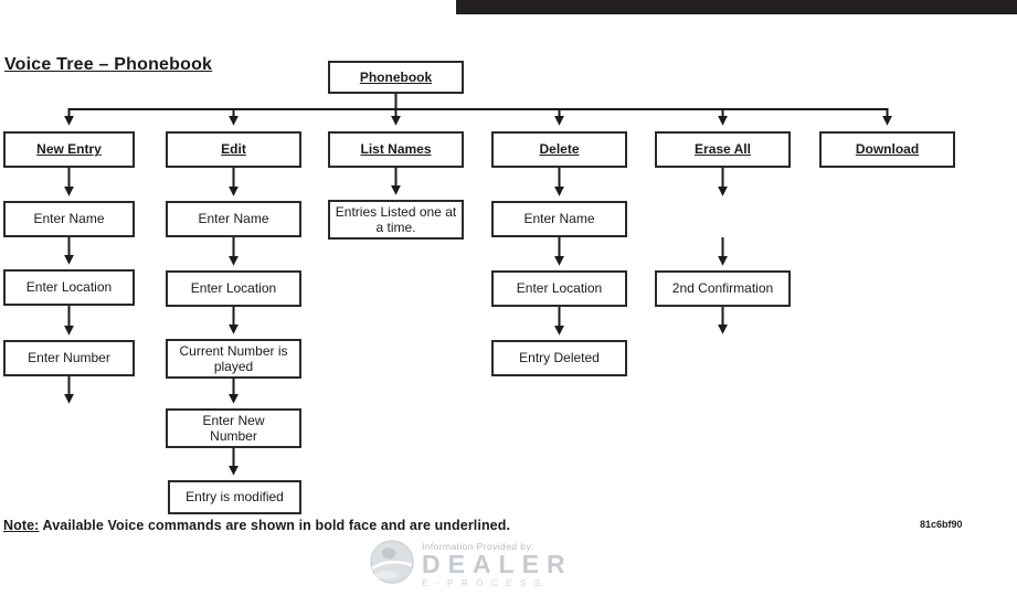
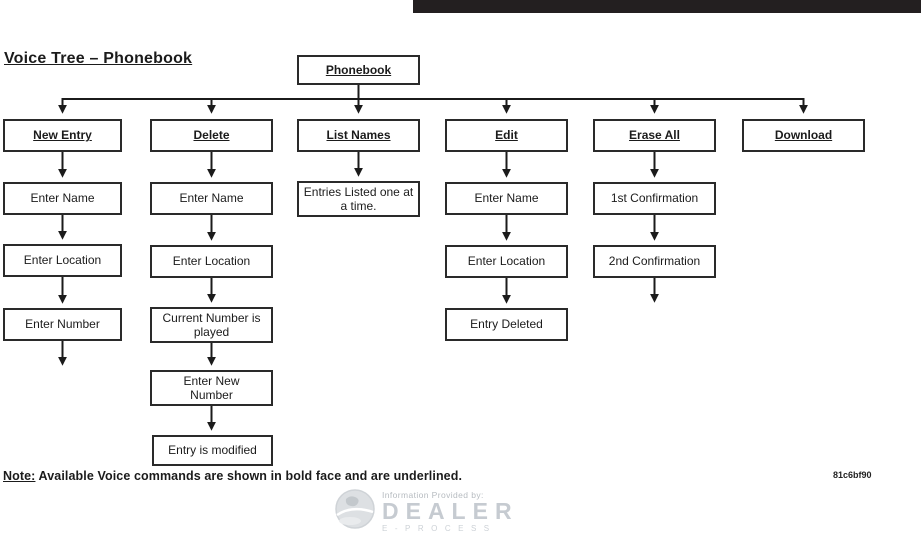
  Voice Tree – Phonebook
  Phonebook
  New Entry
- Edit
+ Delete
  List Names
- Delete
+ Edit
  Erase All
  Download
  Enter Name
  Enter Location
  Enter Number
  Enter Name
  Enter Location
  Current Number is played
  Enter New Number
  Entry is modified
  Entries Listed one at a time.
  Enter Name
  Enter Location
  Entry Deleted
+ 1st Confirmation
  2nd Confirmation
  Note: Available Voice commands are shown in bold face and are underlined.
  81c6bf90
  Information Provided by:
  DEALER
  E-PROCESS
